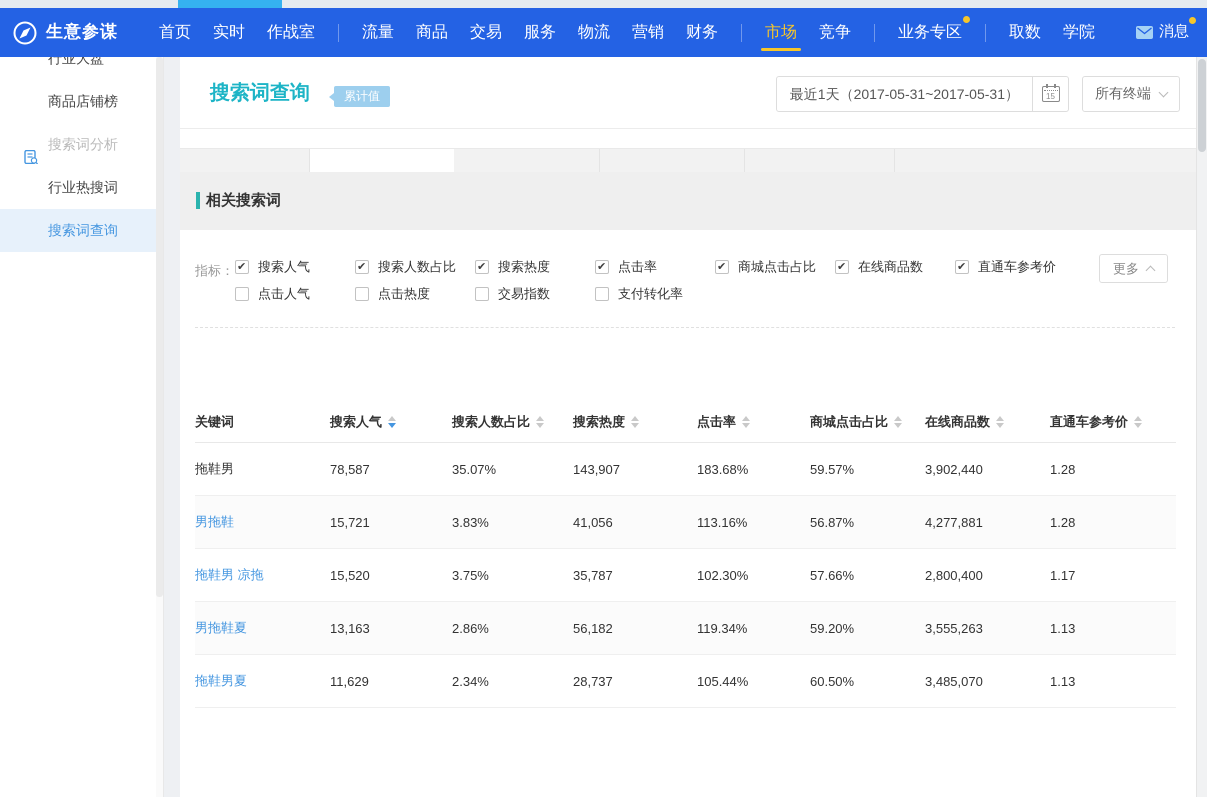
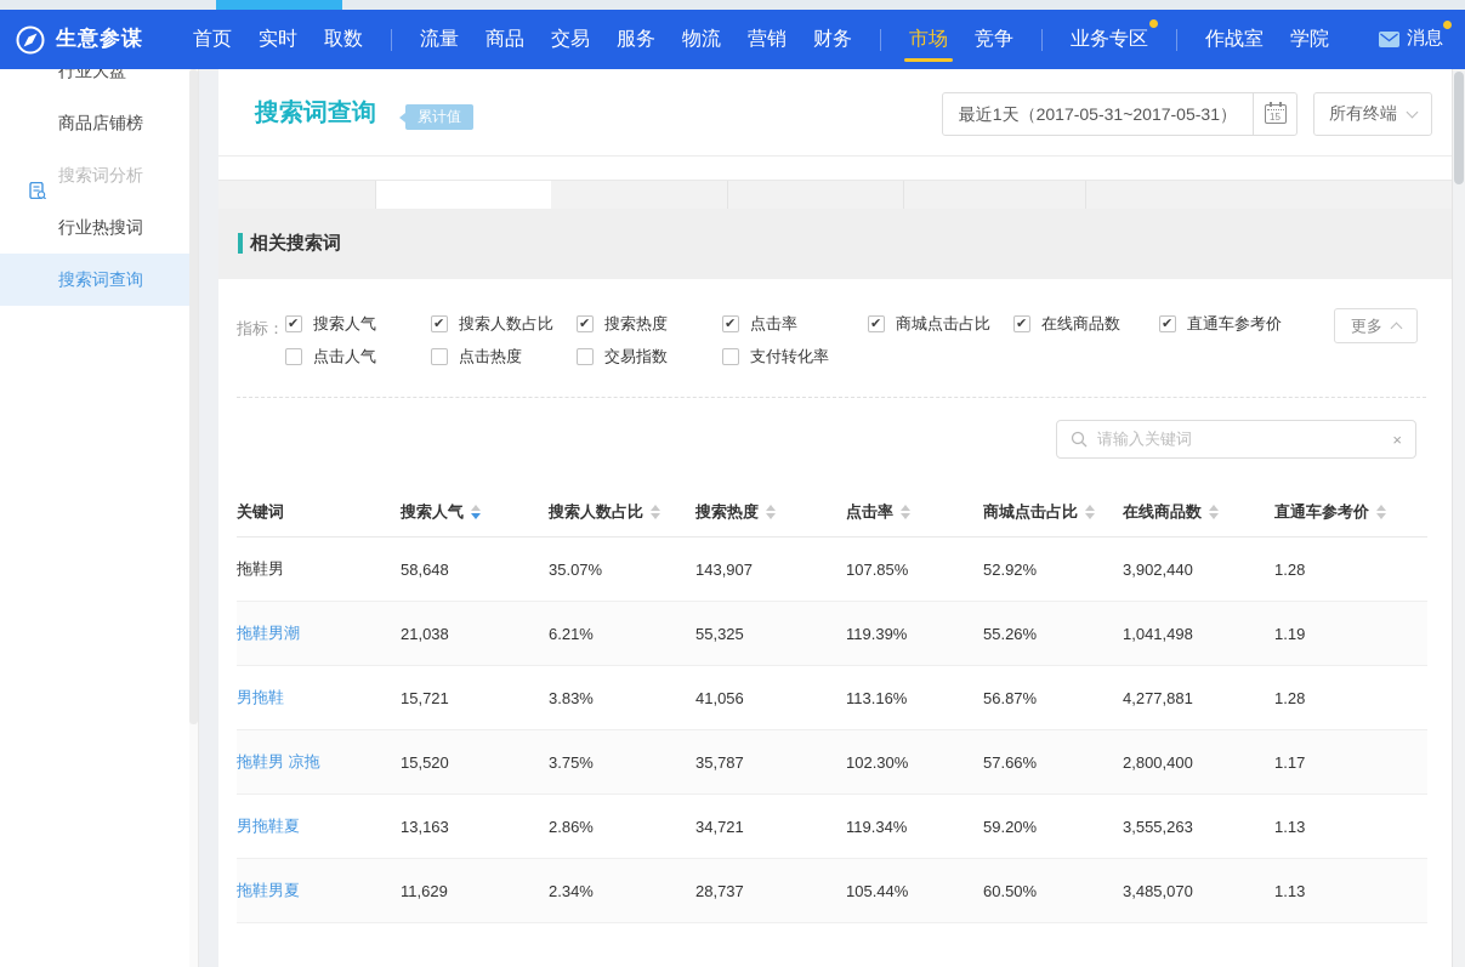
  生意参谋
  首页
  实时
- 作战室
+ 取数
  流量
  商品
  交易
  服务
  物流
  营销
  财务
  市场
  竞争
  业务专区
- 取数
+ 作战室
  学院
  消息
  行业大盘
  商品店铺榜
  搜索词分析
  行业热搜词
  搜索词查询
  搜索词查询
  累计值
  最近1天（2017-05-31~2017-05-31）
  15
  所有终端
  相关搜索词
  指标：
  搜索人气
  搜索人数占比
  搜索热度
  点击率
  商城点击占比
  在线商品数
  直通车参考价
  点击人气
  点击热度
  交易指数
  支付转化率
  更多
+ 请输入关键词
+ ×
  关键词
  搜索人气
  搜索人数占比
  搜索热度
  点击率
  商城点击占比
  在线商品数
  直通车参考价
  拖鞋男
- 78,587
+ 58,648
  35.07%
  143,907
- 183.68%
+ 107.85%
- 59.57%
+ 52.92%
  3,902,440
  1.28
+ 拖鞋男潮
+ 21,038
+ 6.21%
+ 55,325
+ 119.39%
+ 55.26%
+ 1,041,498
+ 1.19
  男拖鞋
  15,721
  3.83%
  41,056
  113.16%
  56.87%
  4,277,881
  1.28
  拖鞋男 凉拖
  15,520
  3.75%
  35,787
  102.30%
  57.66%
  2,800,400
  1.17
  男拖鞋夏
  13,163
  2.86%
- 56,182
+ 34,721
  119.34%
  59.20%
  3,555,263
  1.13
  拖鞋男夏
  11,629
  2.34%
  28,737
  105.44%
  60.50%
  3,485,070
  1.13
